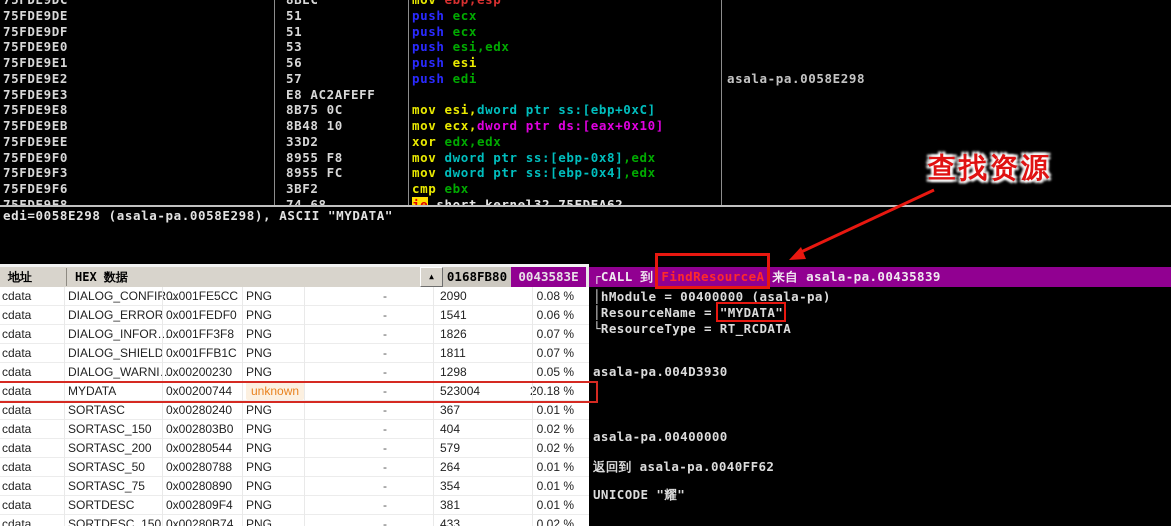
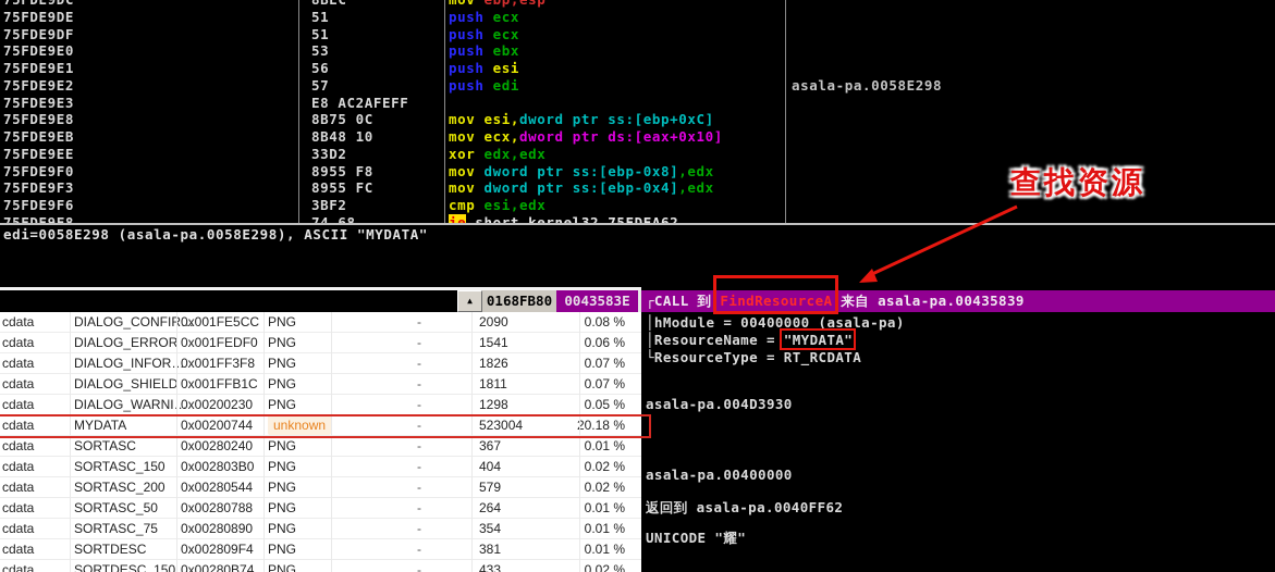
  75FDE9DE
  51
  push ecx
  75FDE9DF
  51
  push ecx
  75FDE9E0
  53
- push esi,edx
+ push ebx
  75FDE9E1
  56
  push esi
  75FDE9E2
  57
  push edi
  asala-pa.0058E298
  75FDE9E3
  E8 AC2AFEFF
  75FDE9E8
  8B75 0C
  mov esi,dword ptr ss:[ebp+0xC]
  75FDE9EB
  8B48 10
  mov ecx,dword ptr ds:[eax+0x10]
  75FDE9EE
  33D2
  xor edx,edx
  75FDE9F0
  8955 F8
  mov dword ptr ss:[ebp-0x8],edx
  75FDE9F3
  8955 FC
  mov dword ptr ss:[ebp-0x4],edx
  75FDE9F6
  3BF2
- cmp ebx
+ cmp esi,edx
  edi=0058E298 (asala-pa.0058E298), ASCII "MYDATA"
- 地址
- HEX 数据
  ▲
  0168FB80
  0043583E
  ┌CALL 到 FindResourceA 来自 asala-pa.00435839
  │hModule = 00400000 (asala-pa)
  │ResourceName = "MYDATA"
  └ResourceType = RT_RCDATA
  asala-pa.004D3930
  asala-pa.00400000
  返回到 asala-pa.0040FF62
  UNICODE "耀"
  cdata
  DIALOG_CONFI…
  0x001FE5CC
  PNG
  -
  2090
  0.08 %
  cdata
  DIALOG_ERROR
  0x001FEDF0
  PNG
  -
  1541
  0.06 %
  cdata
  DIALOG_INFOR…
  0x001FF3F8
  PNG
  -
  1826
  0.07 %
  cdata
  DIALOG_SHIELD
  0x001FFB1C
  PNG
  -
  1811
  0.07 %
  cdata
  DIALOG_WARNI…
  0x00200230
  PNG
  -
  1298
  0.05 %
  cdata
  MYDATA
  0x00200744
  unknown
  -
  523004
  20.18 %
  cdata
  SORTASC
  0x00280240
  PNG
  -
  367
  0.01 %
  cdata
  SORTASC_150
  0x002803B0
  PNG
  -
  404
  0.02 %
  cdata
  SORTASC_200
  0x00280544
  PNG
  -
  579
  0.02 %
  cdata
  SORTASC_50
  0x00280788
  PNG
  -
  264
  0.01 %
  cdata
  SORTASC_75
  0x00280890
  PNG
  -
  354
  0.01 %
  cdata
  SORTDESC
  0x002809F4
  PNG
  -
  381
  0.01 %
  cdata
  SORTDESC_150
  0x00280B74
  PNG
  -
  433
  0.02 %
  查找资源
